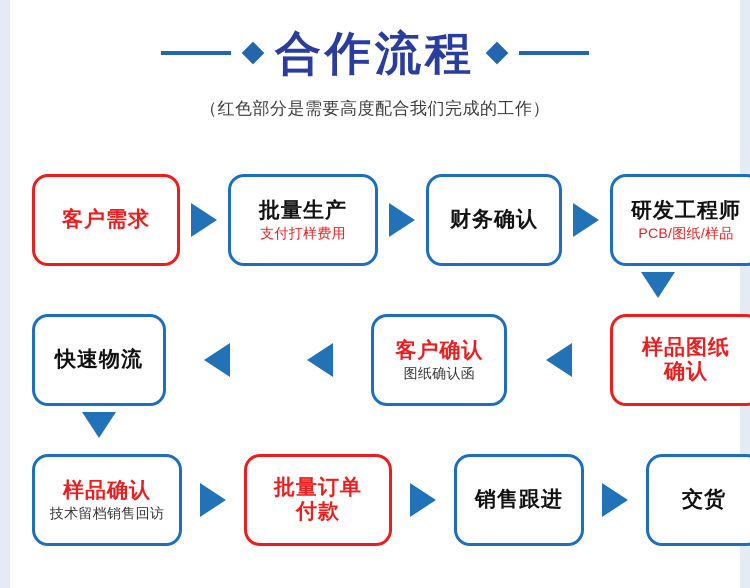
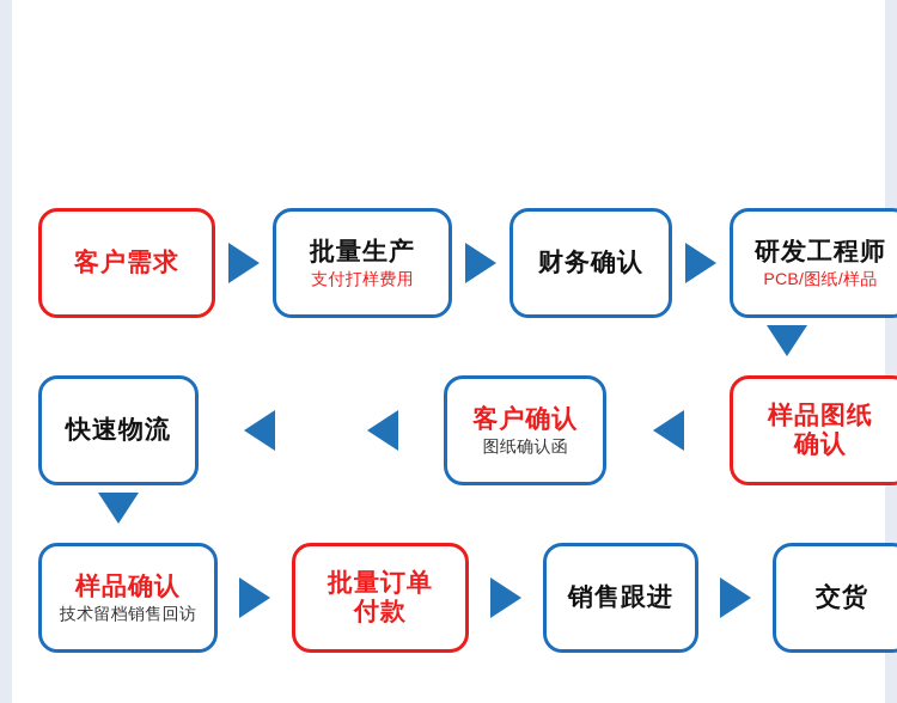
- 合作流程
- （红色部分是需要高度配合我们完成的工作）
  客户需求
  批量生产
  支付打样费用
  财务确认
  研发工程师
  PCB/图纸/样品
  快速物流
  客户确认
  图纸确认函
  样品图纸
  确认
  样品确认
  技术留档销售回访
  批量订单
  付款
  销售跟进
  交货
